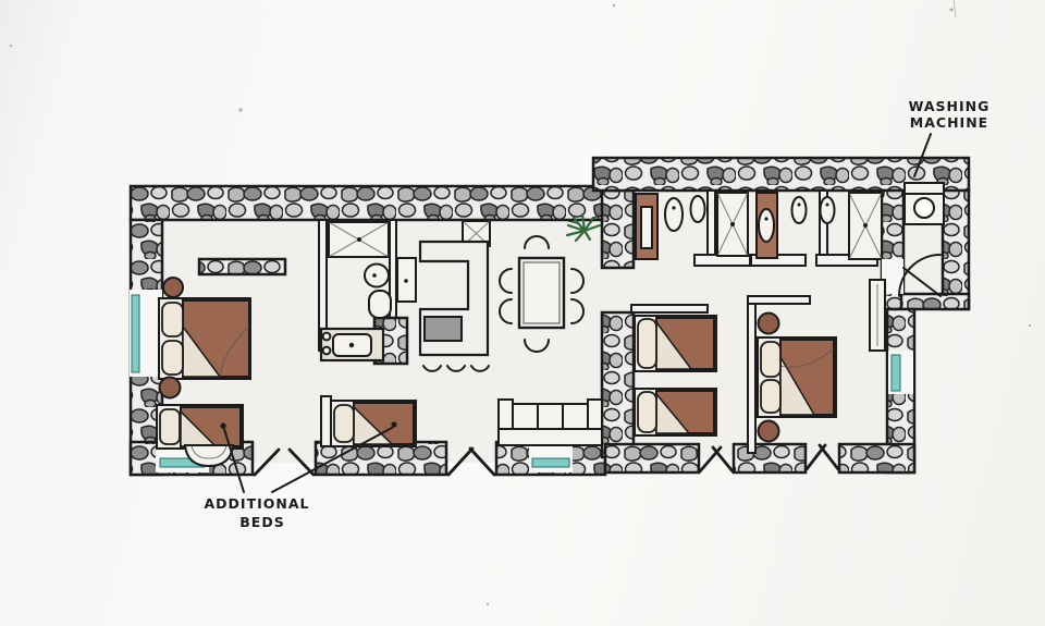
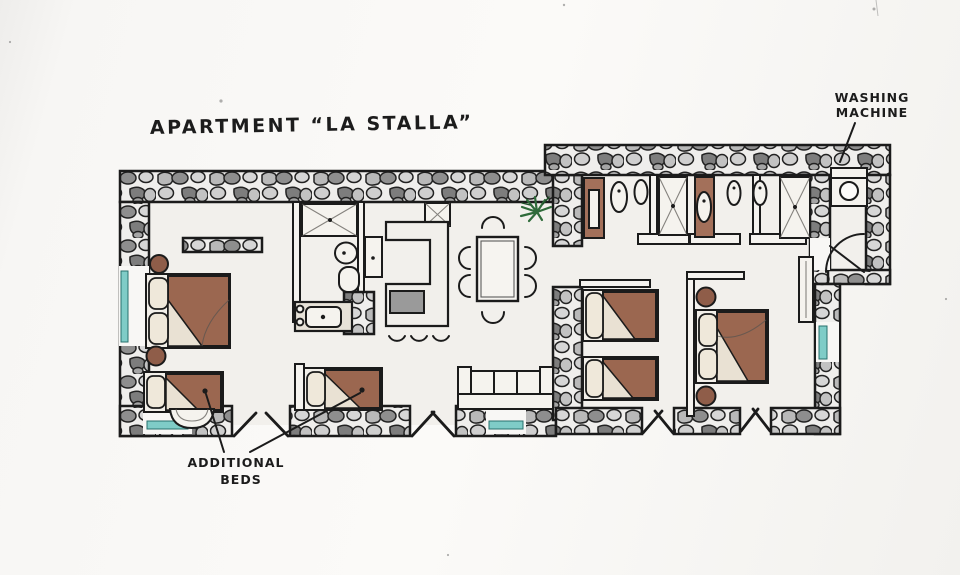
+ APARTMENT “LA STALLA”
  WASHING
  MACHINE
  ADDITIONAL
  BEDS
